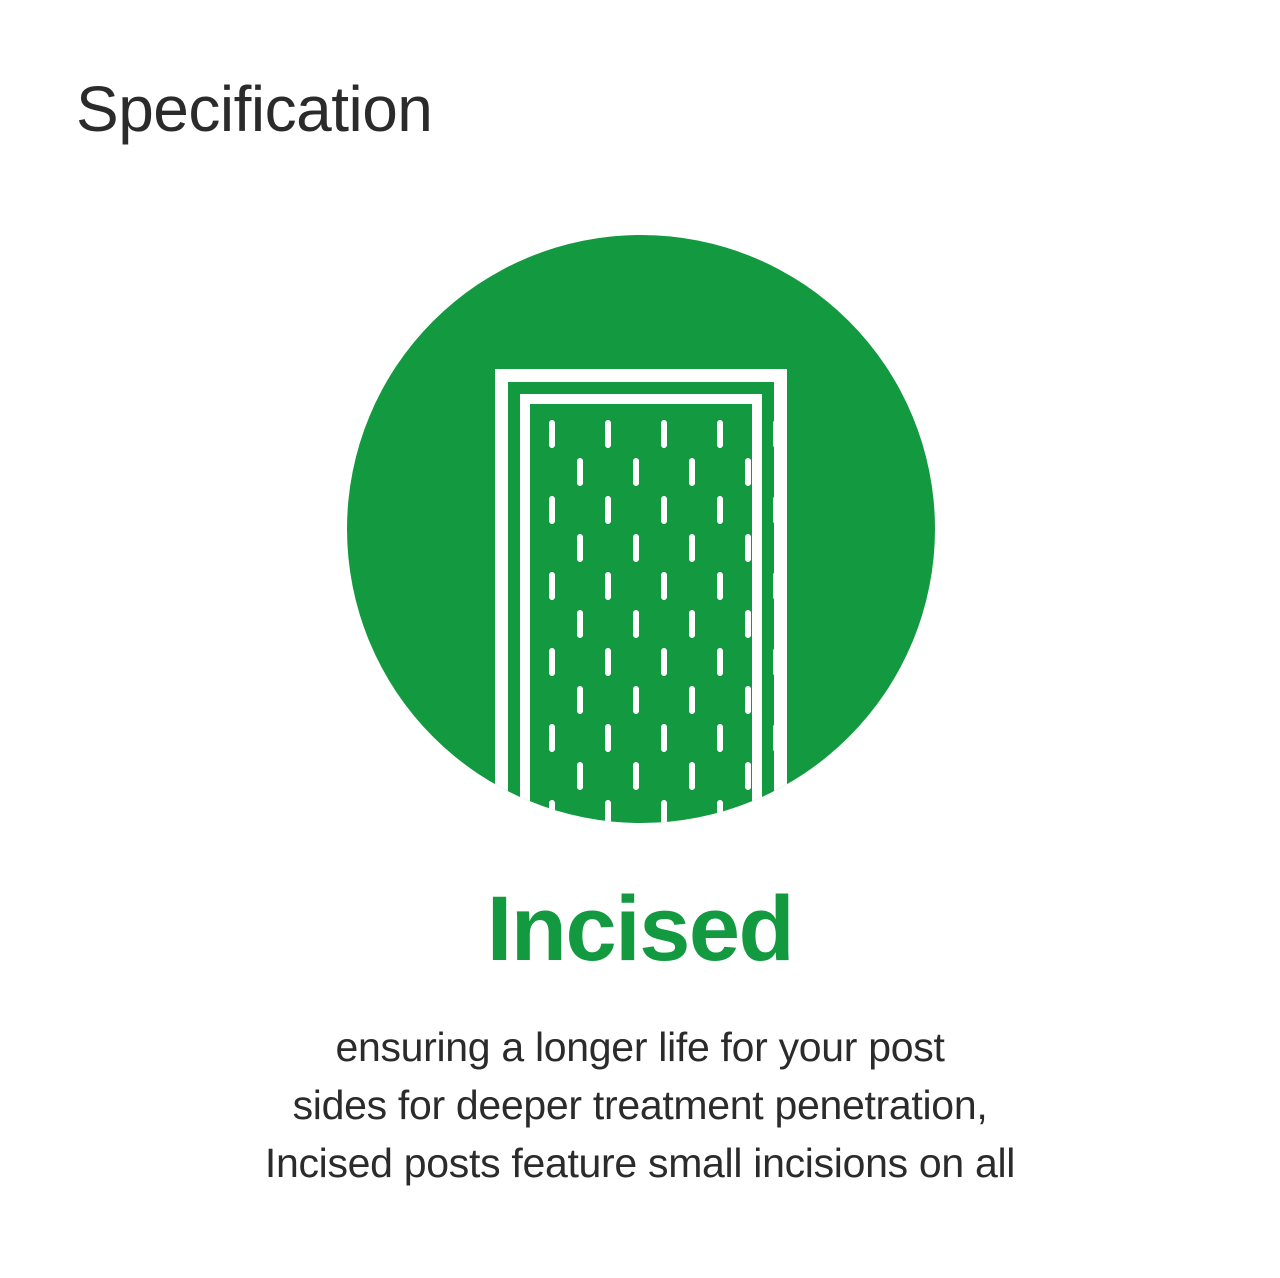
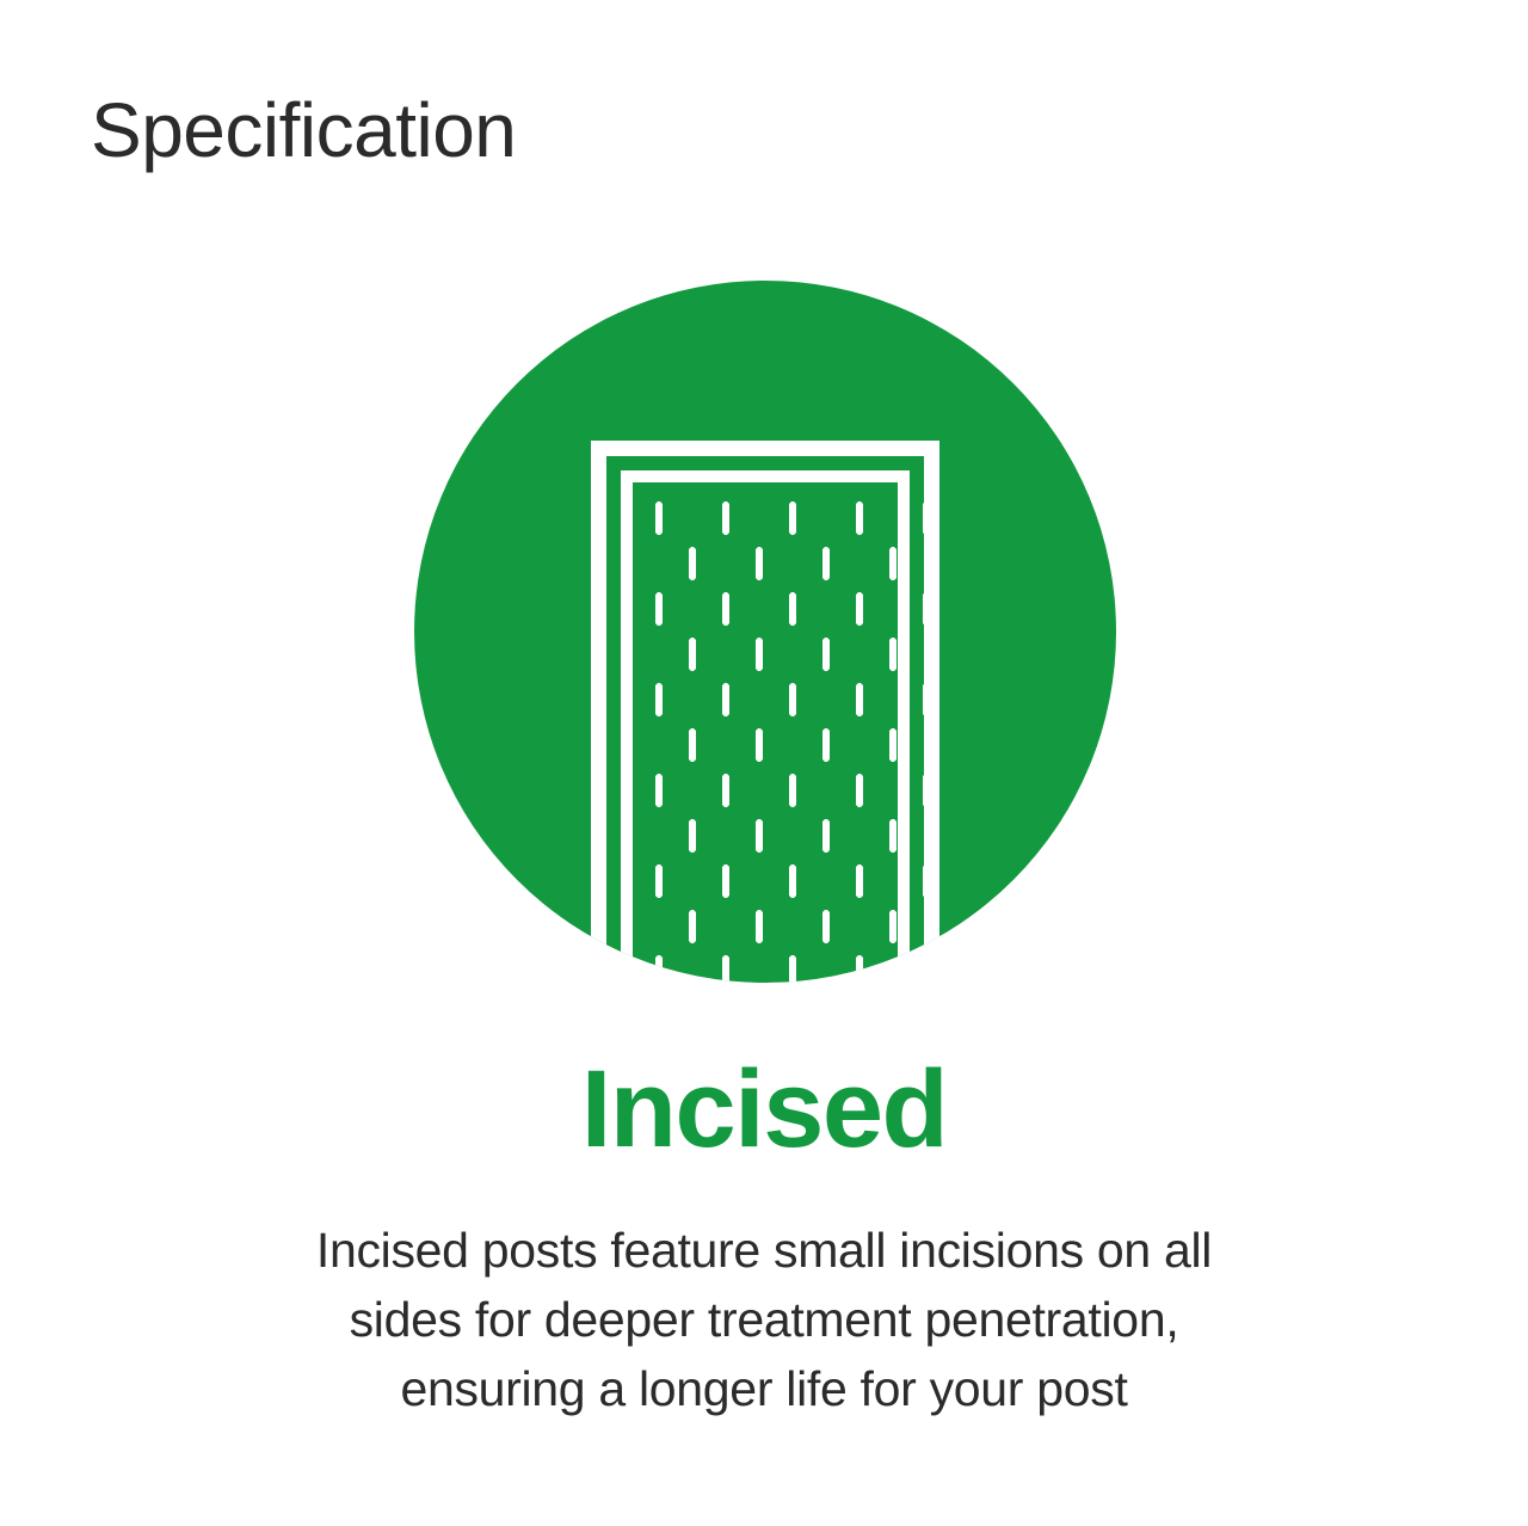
  Specification
  Incised
- ensuring a longer life for your post
+ Incised posts feature small incisions on all
  sides for deeper treatment penetration,
- Incised posts feature small incisions on all
+ ensuring a longer life for your post
